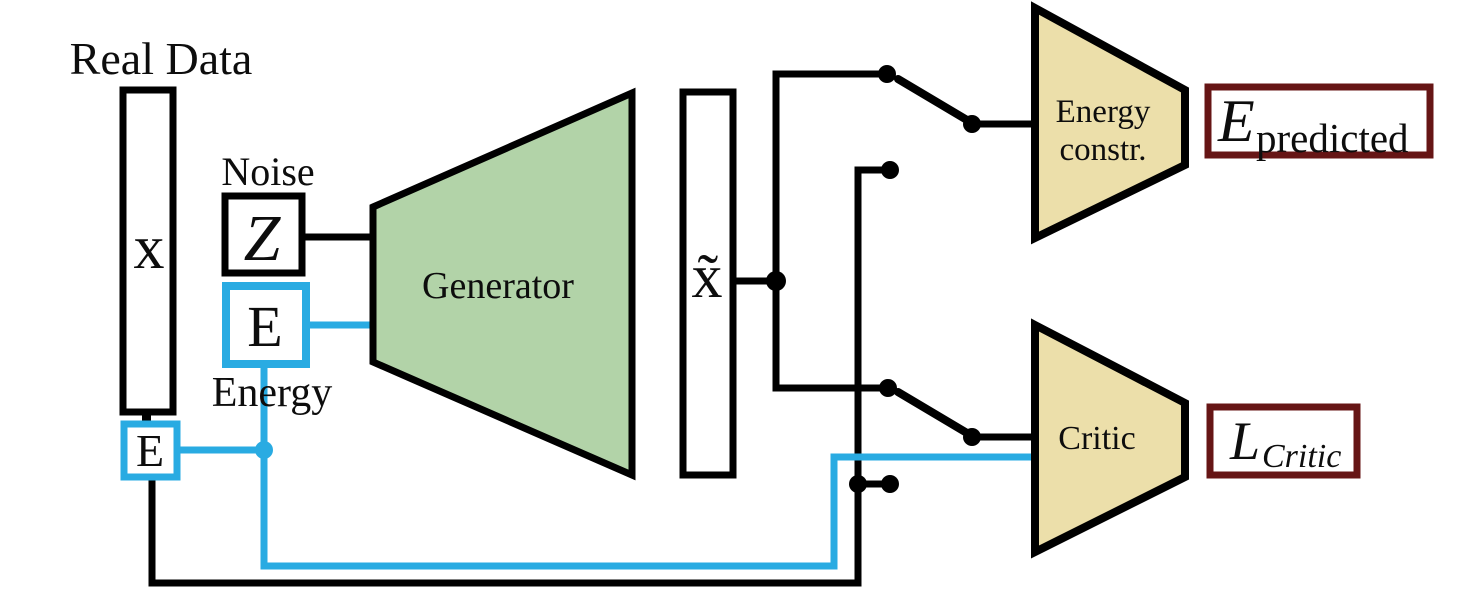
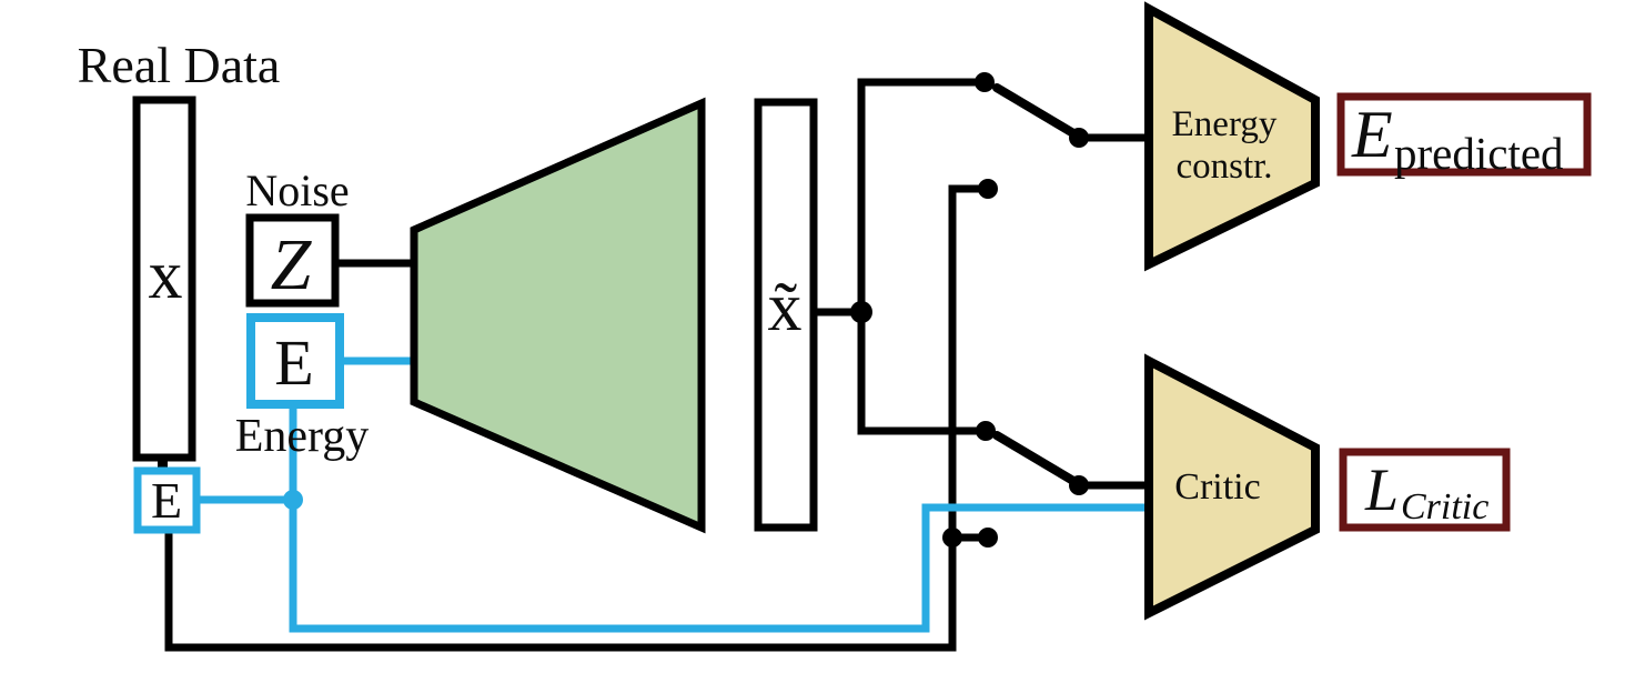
  Real Data
  Noise
- Generator
  Energy
  Energy
  constr.
  Critic
  x
  Z
  E
  E
  x̃
  E
  predicted
  L
  Critic
